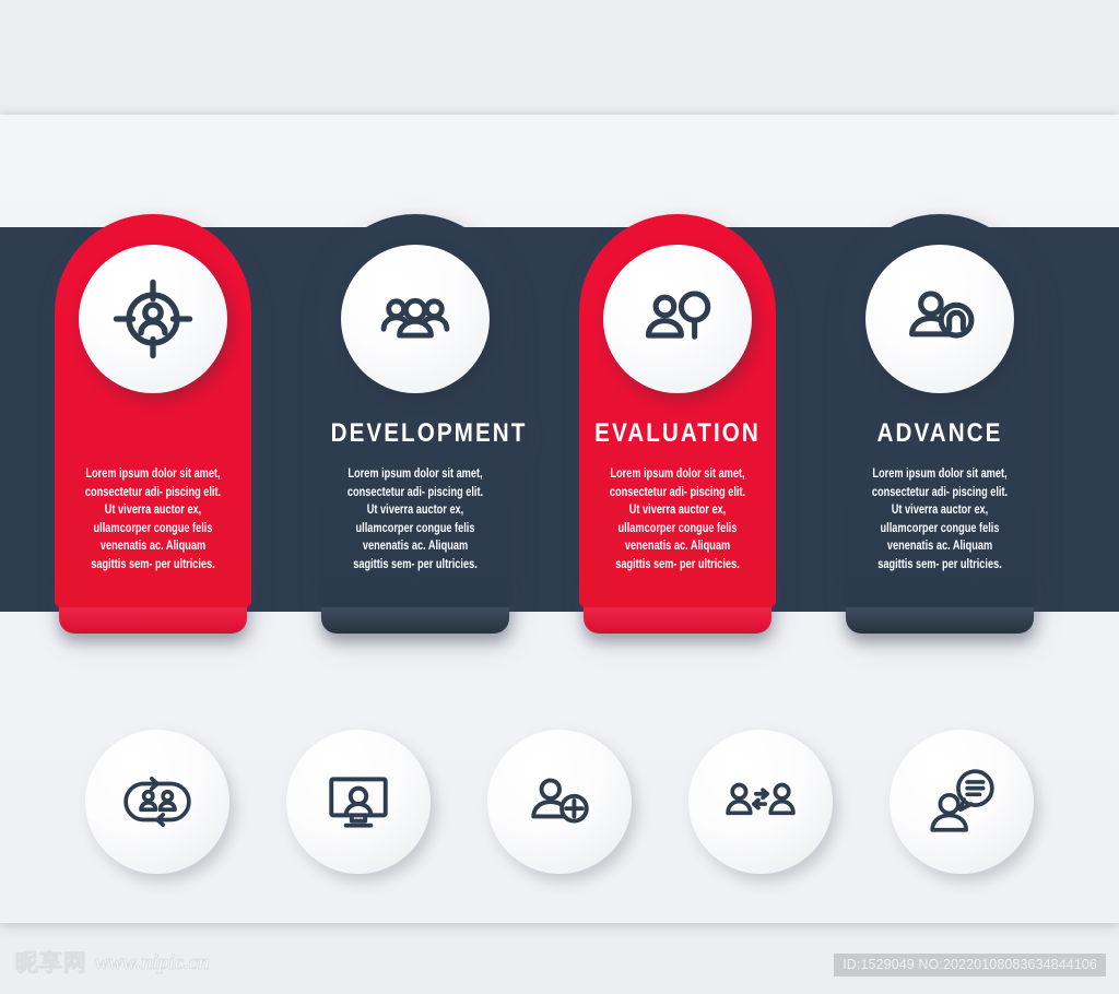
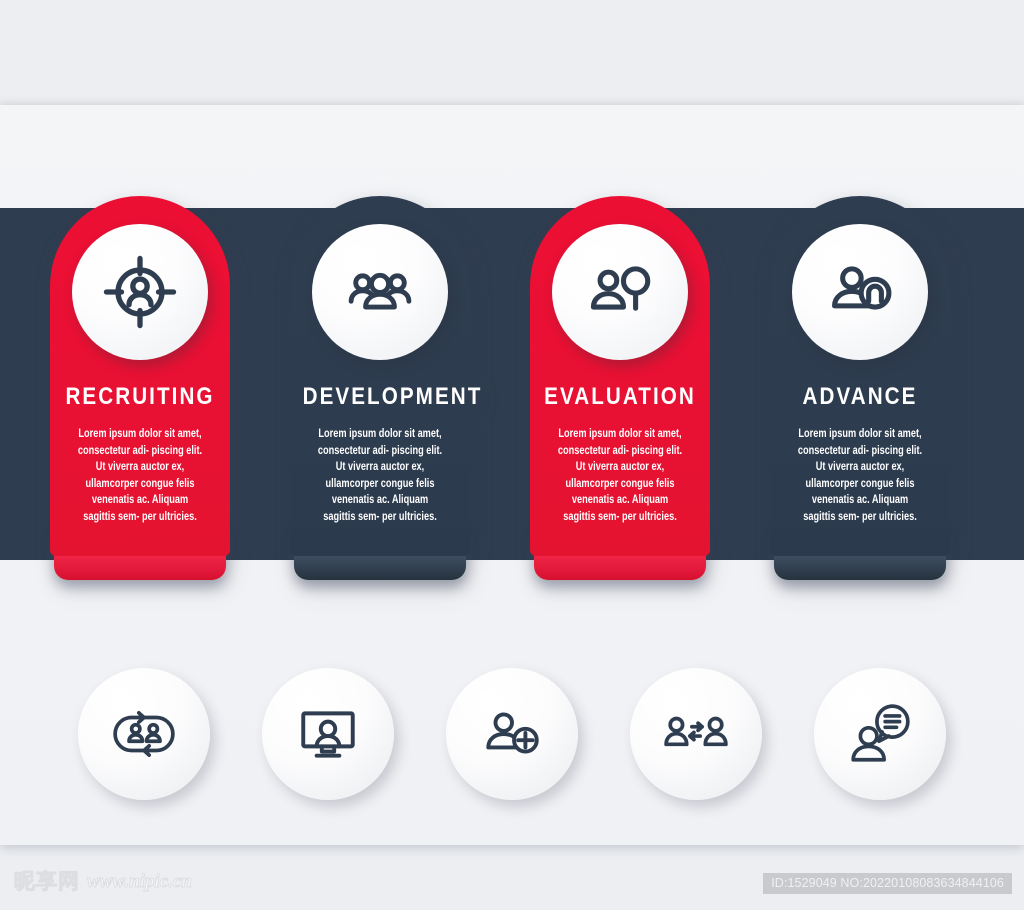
+ RECRUITING
  Lorem ipsum dolor sit amet, consectetur adi- piscing elit. Ut viverra auctor ex, ullamcorper congue felis venenatis ac. Aliquam sagittis sem- per ultricies.
  DEVELOPMENT
  Lorem ipsum dolor sit amet, consectetur adi- piscing elit. Ut viverra auctor ex, ullamcorper congue felis venenatis ac. Aliquam sagittis sem- per ultricies.
  EVALUATION
  Lorem ipsum dolor sit amet, consectetur adi- piscing elit. Ut viverra auctor ex, ullamcorper congue felis venenatis ac. Aliquam sagittis sem- per ultricies.
  ADVANCE
  Lorem ipsum dolor sit amet, consectetur adi- piscing elit. Ut viverra auctor ex, ullamcorper congue felis venenatis ac. Aliquam sagittis sem- per ultricies.
  www.nipic.cn
  ID:1529049 NO:20220108083634844106
